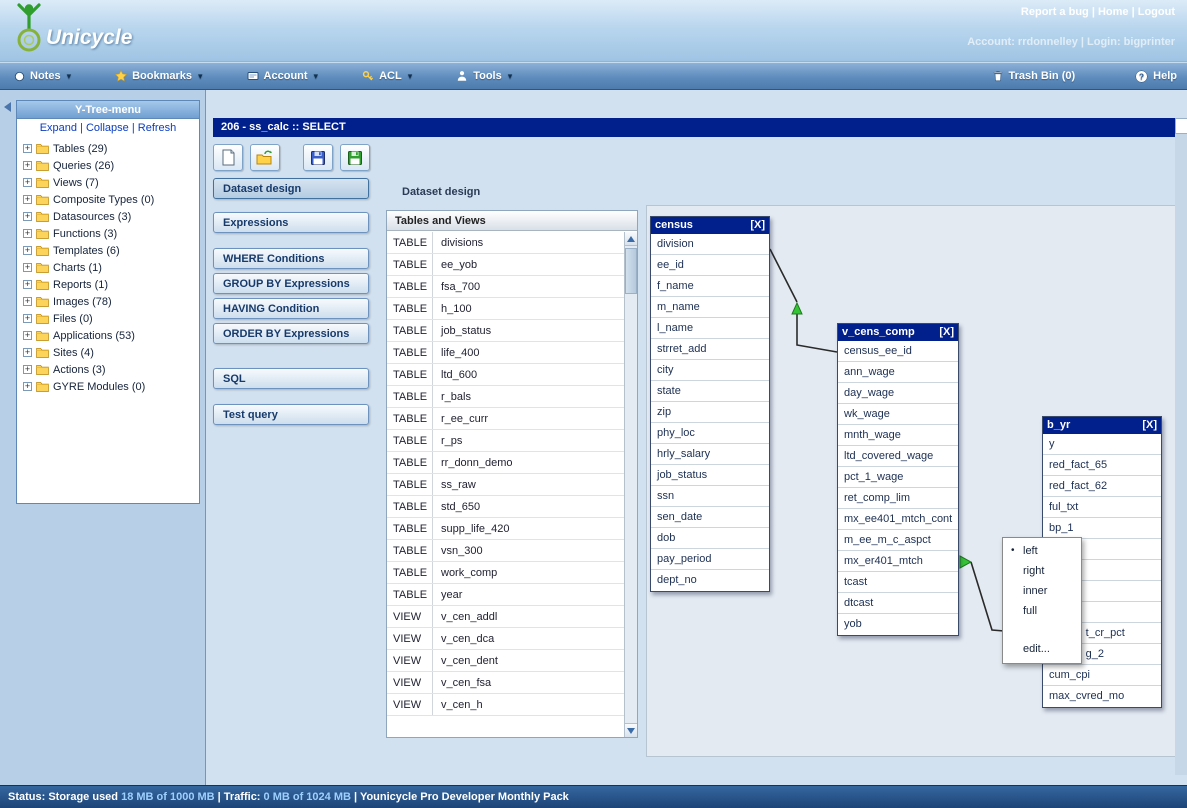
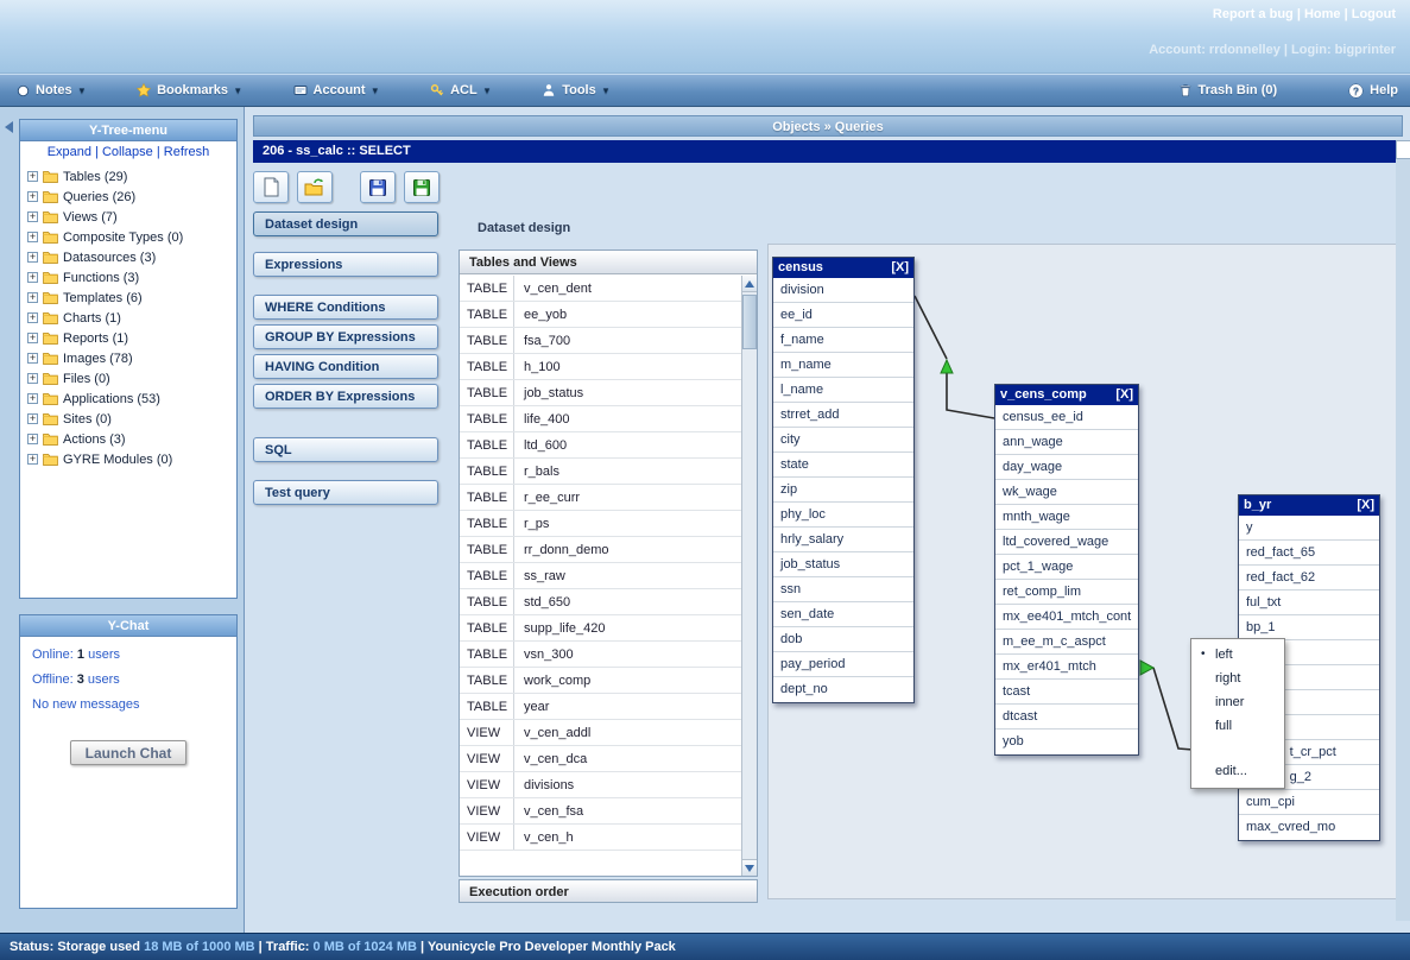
- Unicycle
  Report a bug | Home | Logout
  Account: rrdonnelley | Login: bigprinter
  Notes
  ▾
  Bookmarks
  ▾
  Account
  ▾
  ACL
  ▾
  Tools
  ▾
  Trash Bin (0)
  ?
  Help
  Y-Tree-menu
  Expand | Collapse | Refresh
  +
  Tables (29)
  +
  Queries (26)
  +
  Views (7)
  +
  Composite Types (0)
  +
  Datasources (3)
  +
  Functions (3)
  +
  Templates (6)
  +
  Charts (1)
  +
  Reports (1)
  +
  Images (78)
  +
  Files (0)
  +
  Applications (53)
  +
- Sites (4)
+ Sites (0)
  +
  Actions (3)
  +
  GYRE Modules (0)
+ Y-Chat
+ Online: 1 users
+ Offline: 3 users
+ No new messages
+ Launch Chat
+ Objects » Queries
  206 - ss_calc :: SELECT
  Dataset design
  Expressions
  WHERE Conditions
  GROUP BY Expressions
  HAVING Condition
  ORDER BY Expressions
  SQL
  Test query
  Dataset design
  Tables and Views
  TABLE
- divisions
+ v_cen_dent
  TABLE
  ee_yob
  TABLE
  fsa_700
  TABLE
  h_100
  TABLE
  job_status
  TABLE
  life_400
  TABLE
  ltd_600
  TABLE
  r_bals
  TABLE
  r_ee_curr
  TABLE
  r_ps
  TABLE
  rr_donn_demo
  TABLE
  ss_raw
  TABLE
  std_650
  TABLE
  supp_life_420
  TABLE
  vsn_300
  TABLE
  work_comp
  TABLE
  year
  VIEW
  v_cen_addl
  VIEW
  v_cen_dca
  VIEW
- v_cen_dent
+ divisions
  VIEW
  v_cen_fsa
  VIEW
  v_cen_h
+ Execution order
  census
  [X]
  division
  ee_id
  f_name
  m_name
  l_name
  strret_add
  city
  state
  zip
  phy_loc
  hrly_salary
  job_status
  ssn
  sen_date
  dob
  pay_period
  dept_no
  v_cens_comp
  [X]
  census_ee_id
  ann_wage
  day_wage
  wk_wage
  mnth_wage
  ltd_covered_wage
  pct_1_wage
  ret_comp_lim
  mx_ee401_mtch_cont
  m_ee_m_c_aspct
  mx_er401_mtch
  tcast
  dtcast
  yob
  b_yr
  [X]
  y
  red_fact_65
  red_fact_62
  ful_txt
  bp_1
  t_cr_pct
  g_2
  cum_cpi
  max_cvred_mo
  left
  •
  right
  inner
  full
  edit...
  Status: Storage used 18 MB of 1000 MB | Traffic: 0 MB of 1024 MB | Younicycle Pro Developer Monthly Pack
